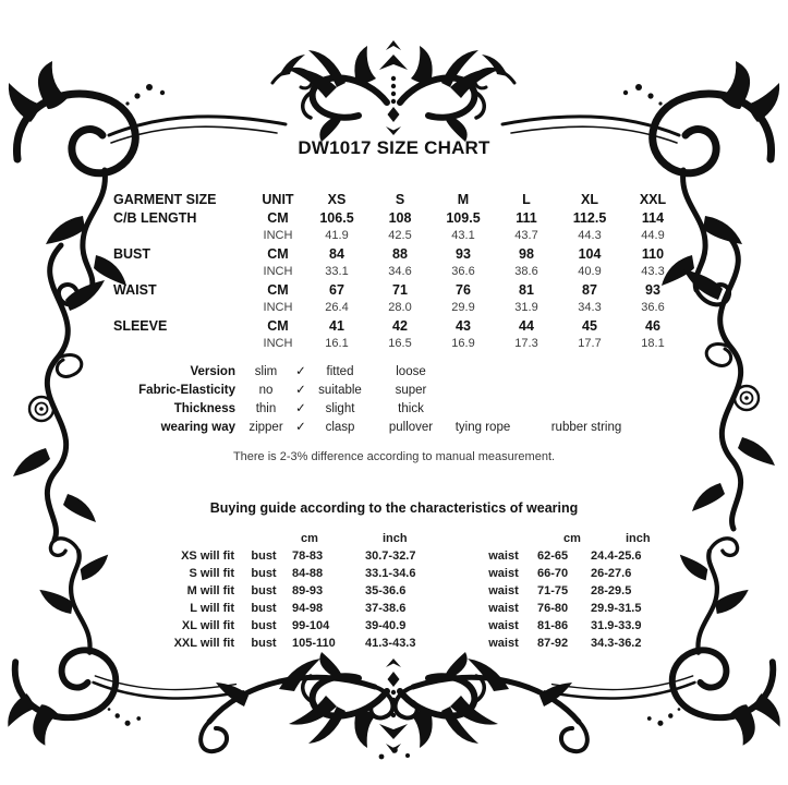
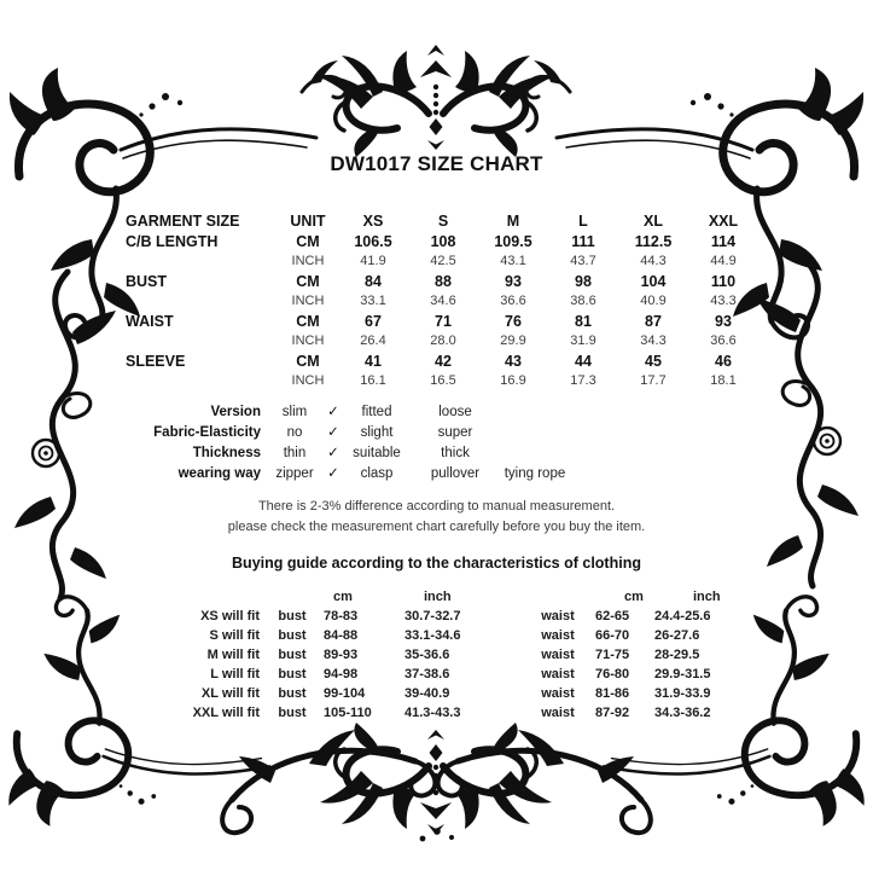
  DW1017 SIZE CHART
  GARMENT SIZE
  UNIT
  XS
  S
  M
  L
  XL
  XXL
  C/B LENGTH
  CM
  106.5
  108
  109.5
  111
  112.5
  114
  INCH
  41.9
  42.5
  43.1
  43.7
  44.3
  44.9
  BUST
  CM
  84
  88
  93
  98
  104
  110
  INCH
  33.1
  34.6
  36.6
  38.6
  40.9
  43.3
  WAIST
  CM
  67
  71
  76
  81
  87
  93
  INCH
  26.4
  28.0
  29.9
  31.9
  34.3
  36.6
  SLEEVE
  CM
  41
  42
  43
  44
  45
  46
  INCH
  16.1
  16.5
  16.9
  17.3
  17.7
  18.1
  Version
  slim
  ✓
  fitted
  loose
  Fabric-Elasticity
  no
  ✓
- suitable
+ slight
  super
  Thickness
  thin
  ✓
- slight
+ suitable
  thick
  wearing way
  zipper
  ✓
  clasp
  pullover
  tying rope
- rubber string
  There is 2-3% difference according to manual measurement.
+ please check the measurement chart carefully before you buy the item.
- Buying guide according to the characteristics of wearing
+ Buying guide according to the characteristics of clothing
  cm
  inch
  cm
  inch
  XS will fit
  bust
  78-83
  30.7-32.7
  waist
  62-65
  24.4-25.6
  S will fit
  bust
  84-88
  33.1-34.6
  waist
  66-70
  26-27.6
  M will fit
  bust
  89-93
  35-36.6
  waist
  71-75
  28-29.5
  L will fit
  bust
  94-98
  37-38.6
  waist
  76-80
  29.9-31.5
  XL will fit
  bust
  99-104
  39-40.9
  waist
  81-86
  31.9-33.9
  XXL will fit
  bust
  105-110
  41.3-43.3
  waist
  87-92
  34.3-36.2
